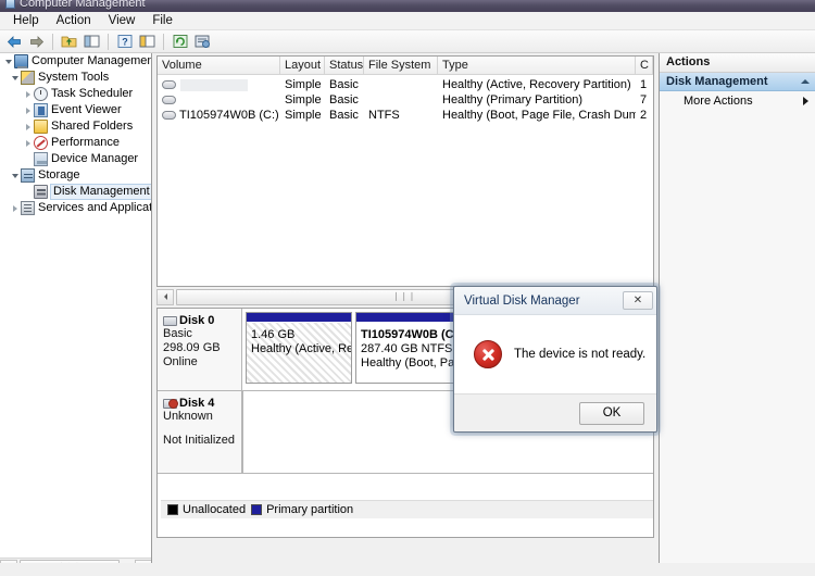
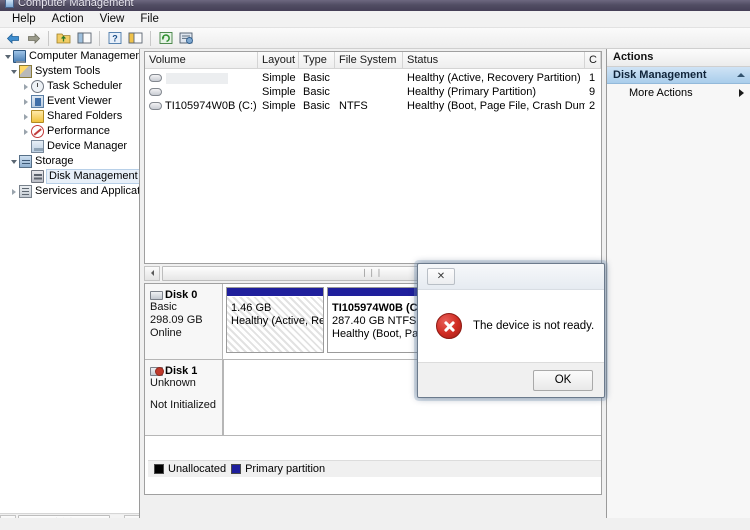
  Computer Management
  Help
  Action
  View
  File
  ?
  Computer Managemen
  System Tools
  Task Scheduler
  Event Viewer
  Shared Folders
  Performance
  Device Manager
  Storage
  Disk Management
  Services and Applicat
  Volume
  Layout
- Status
+ Type
  File System
- Type
+ Status
  C
  Simple
  Basic
  Healthy (Active, Recovery Partition)
  1
  Simple
  Basic
  Healthy (Primary Partition)
- 7
+ 9
  TI105974W0B (C:)
  Simple
  Basic
  NTFS
  2
  ❘❘❘
  Disk 0
  Basic
  298.09 GB
  Online
  1.46 GB
  Healthy (Active, Re
  TI105974W0B (C
  287.40 GB NTFS
  Healthy (Boot, Pa
- Disk 4
+ Disk 1
  Unknown
  Not Initialized
  Unallocated
  Primary partition
  Actions
  Disk Management
  More Actions
- Virtual Disk Manager
  ✕
  The device is not ready.
  OK
